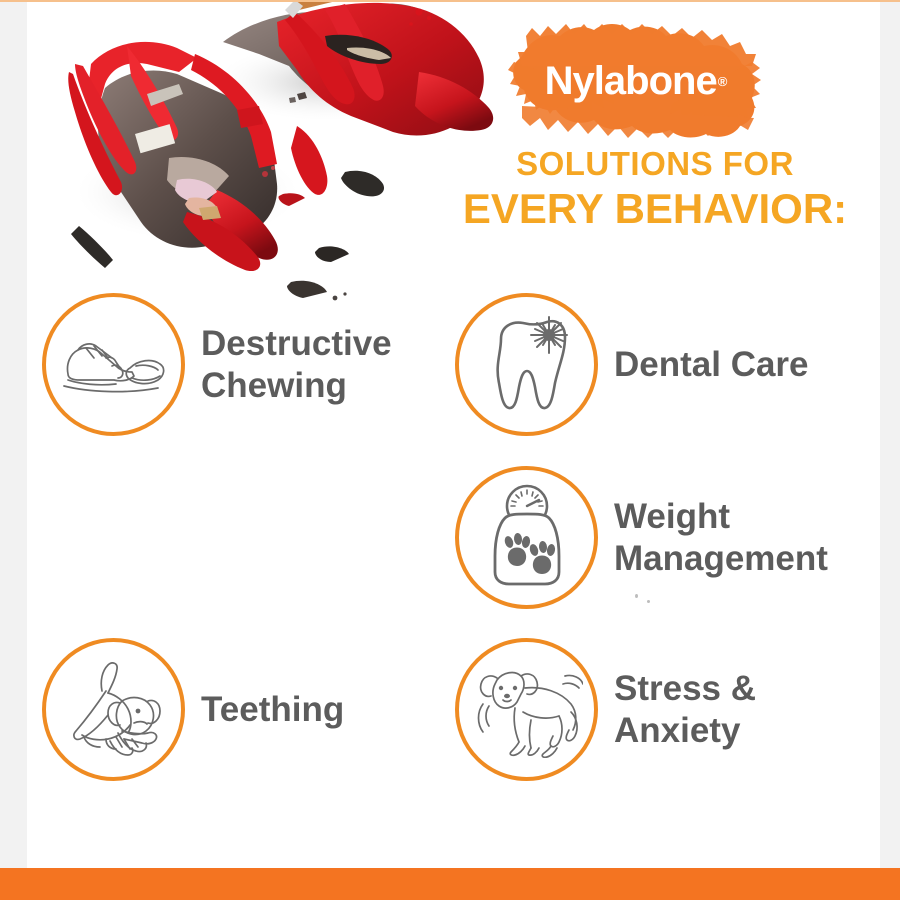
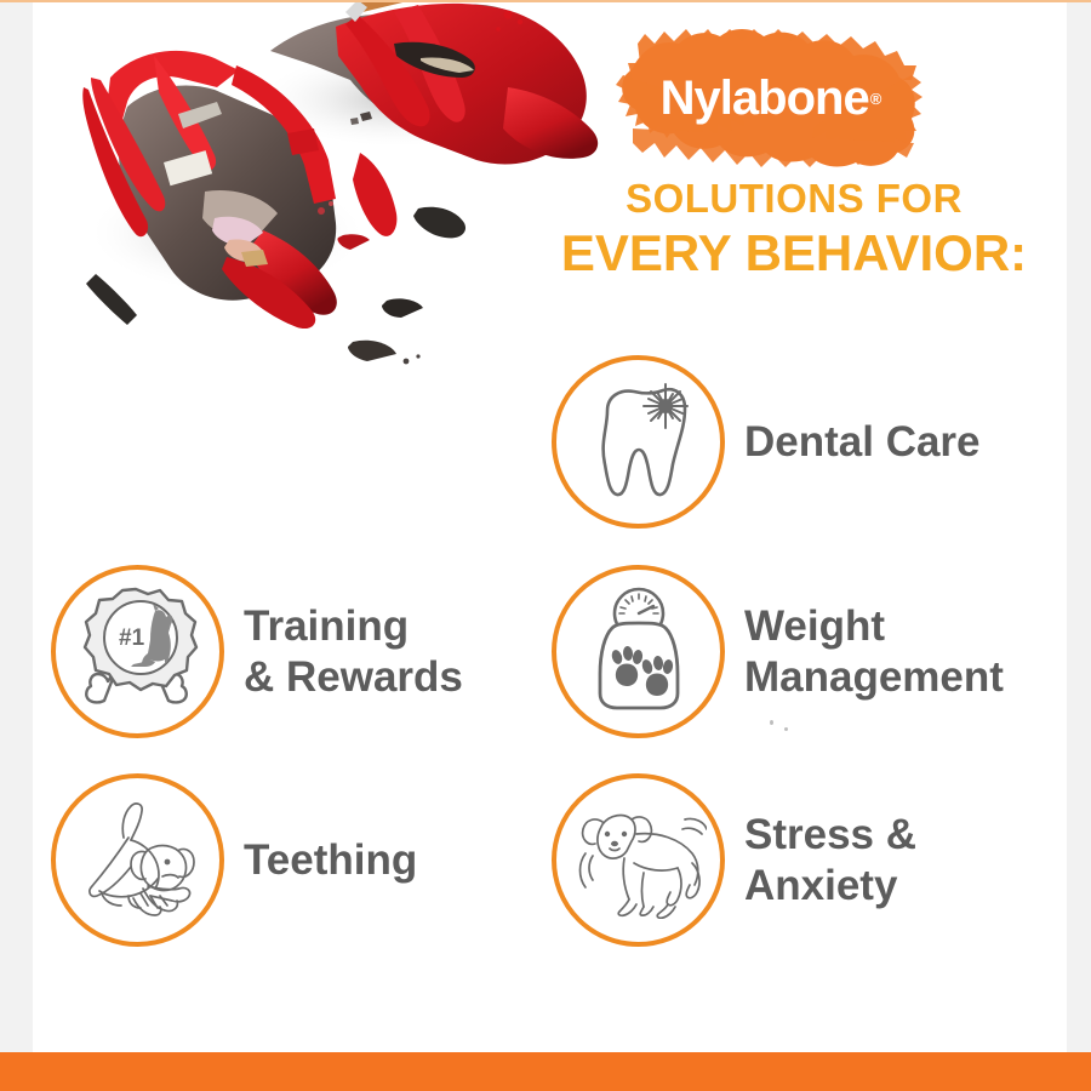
  Nylabone
  ®
  SOLUTIONS FOR
  EVERY BEHAVIOR:
- Destructive
- Chewing
  Dental Care
+ #1
+ Training
+ & Rewards
  Weight
  Management
  Teething
  Stress &
  Anxiety
